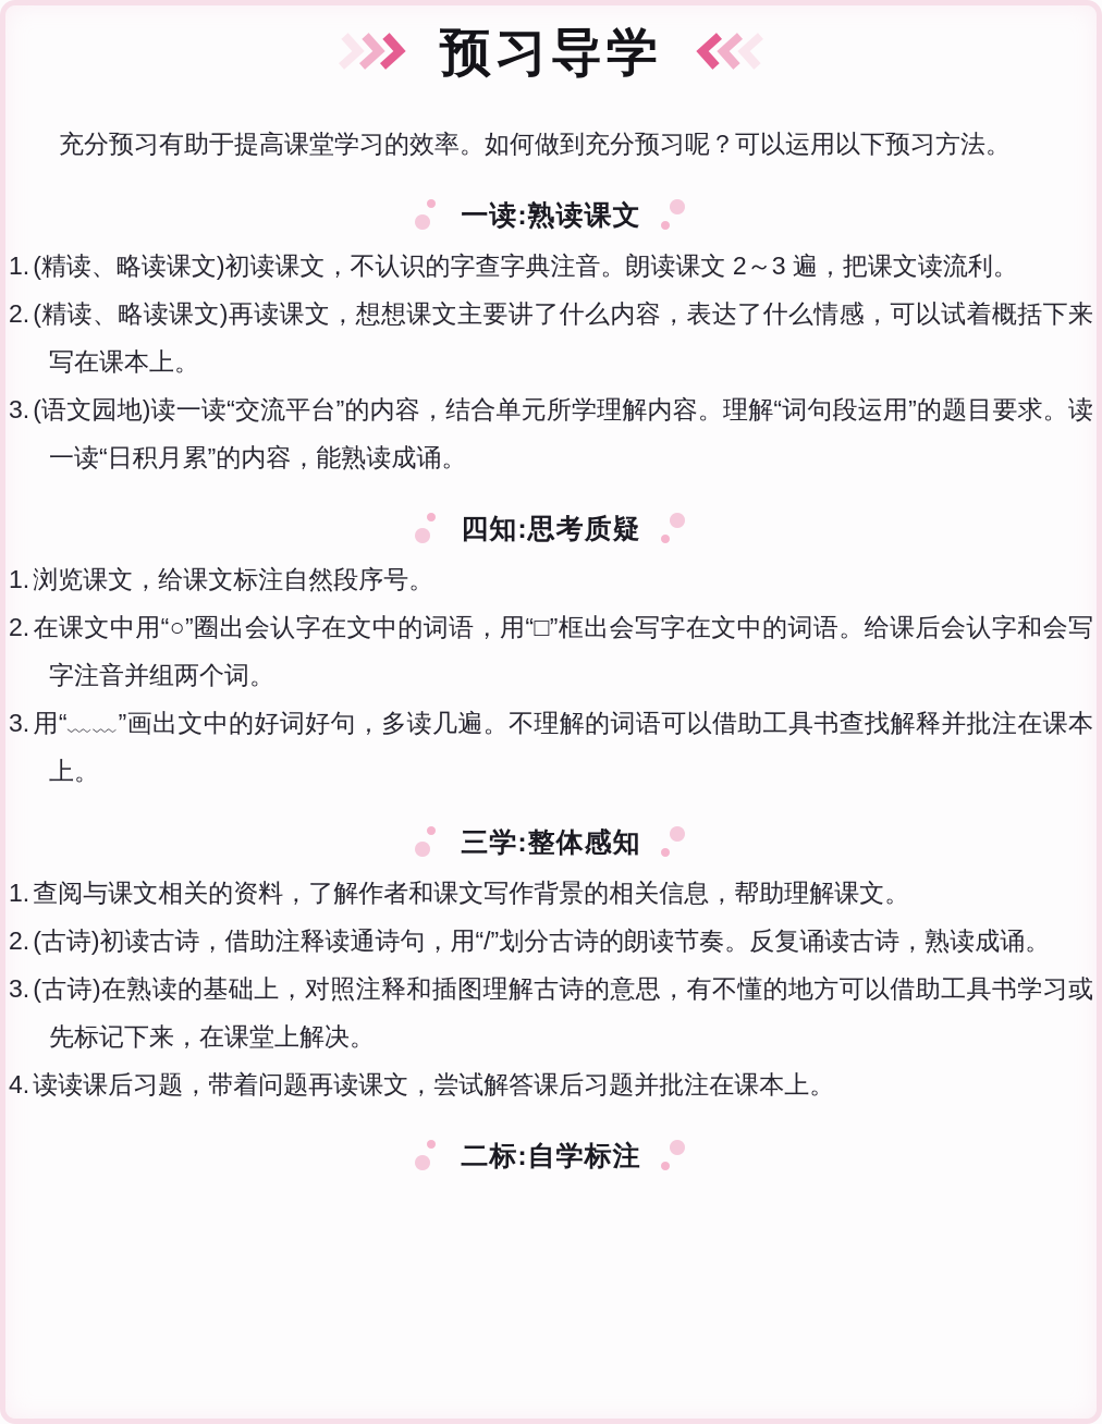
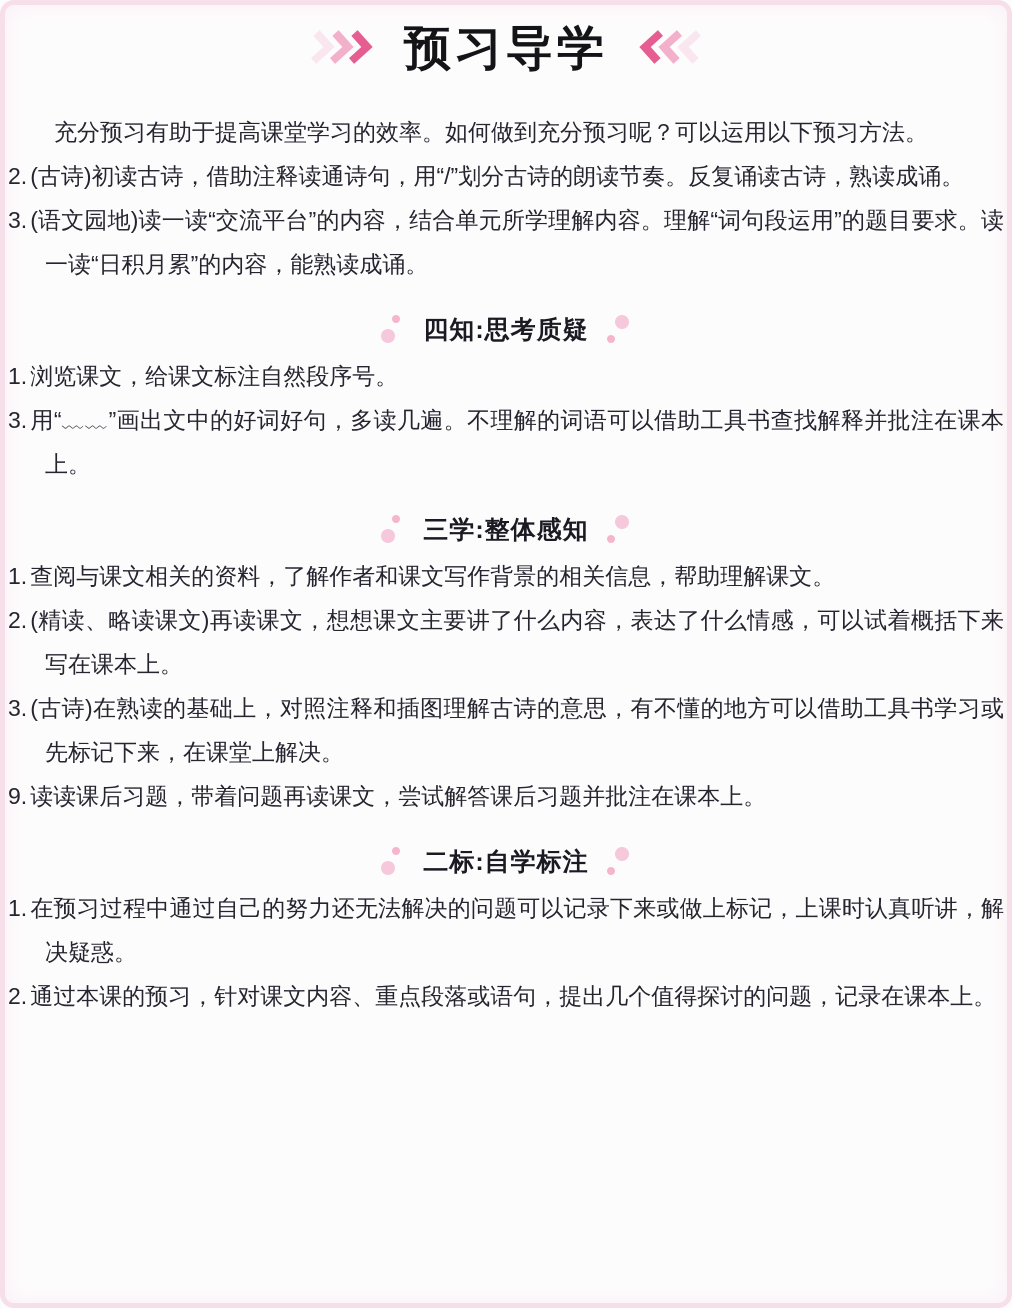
  预习导学
  充分预习有助于提高课堂学习的效率。如何做到充分预习呢？可以运用以下预习方法。
- 一读:熟读课文
- 1.(精读、略读课文)初读课文，不认识的字查字典注音。朗读课文 2～3 遍，把课文读流利。
- 2.(精读、略读课文)再读课文，想想课文主要讲了什么内容，表达了什么情感，可以试着概括下来写在课本上。
+ 2.(古诗)初读古诗，借助注释读通诗句，用“/”划分古诗的朗读节奏。反复诵读古诗，熟读成诵。
  3.(语文园地)读一读“交流平台”的内容，结合单元所学理解内容。理解“词句段运用”的题目要求。读一读“日积月累”的内容，能熟读成诵。
  四知:思考质疑
  1.浏览课文，给课文标注自然段序号。
- 2.在课文中用“○”圈出会认字在文中的词语，用“□”框出会写字在文中的词语。给课后会认字和会写字注音并组两个词。
  3.用“﹏﹏”画出文中的好词好句，多读几遍。不理解的词语可以借助工具书查找解释并批注在课本上。
  三学:整体感知
  1.查阅与课文相关的资料，了解作者和课文写作背景的相关信息，帮助理解课文。
- 2.(古诗)初读古诗，借助注释读通诗句，用“/”划分古诗的朗读节奏。反复诵读古诗，熟读成诵。
+ 2.(精读、略读课文)再读课文，想想课文主要讲了什么内容，表达了什么情感，可以试着概括下来写在课本上。
  3.(古诗)在熟读的基础上，对照注释和插图理解古诗的意思，有不懂的地方可以借助工具书学习或先标记下来，在课堂上解决。
- 4.读读课后习题，带着问题再读课文，尝试解答课后习题并批注在课本上。
+ 9.读读课后习题，带着问题再读课文，尝试解答课后习题并批注在课本上。
  二标:自学标注
+ 1.在预习过程中通过自己的努力还无法解决的问题可以记录下来或做上标记，上课时认真听讲，解决疑惑。
+ 2.通过本课的预习，针对课文内容、重点段落或语句，提出几个值得探讨的问题，记录在课本上。
